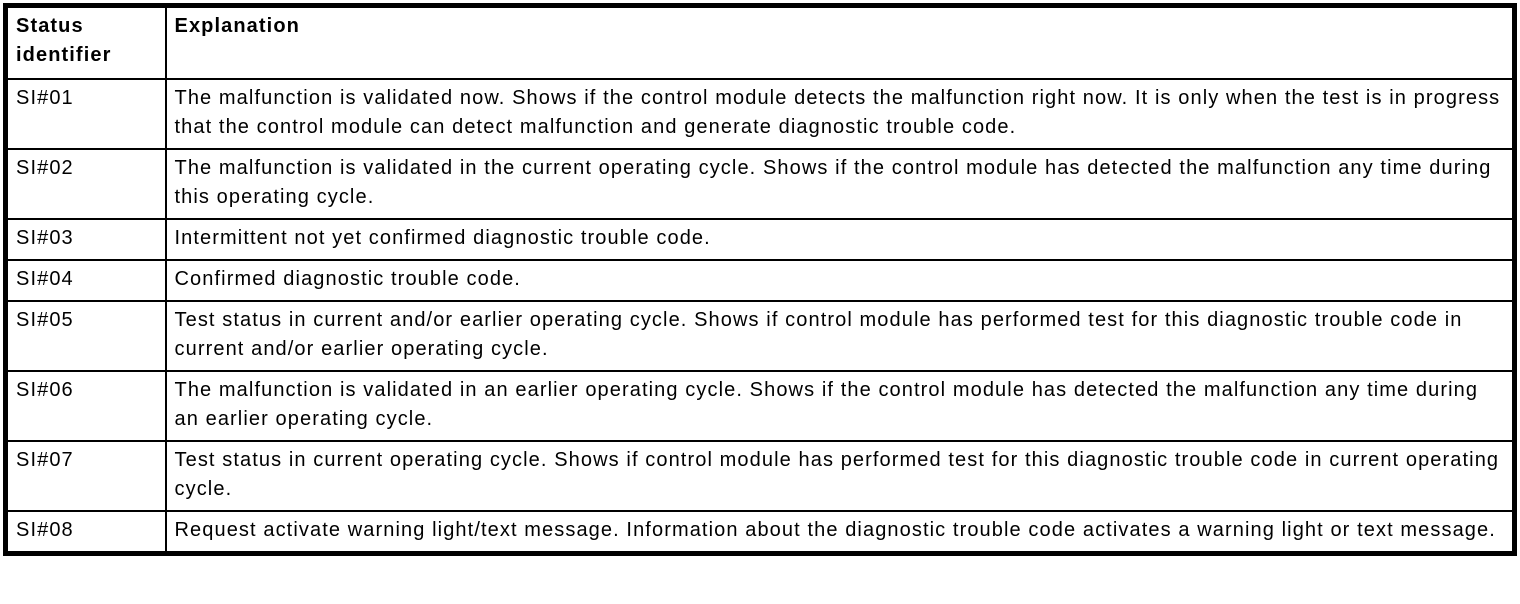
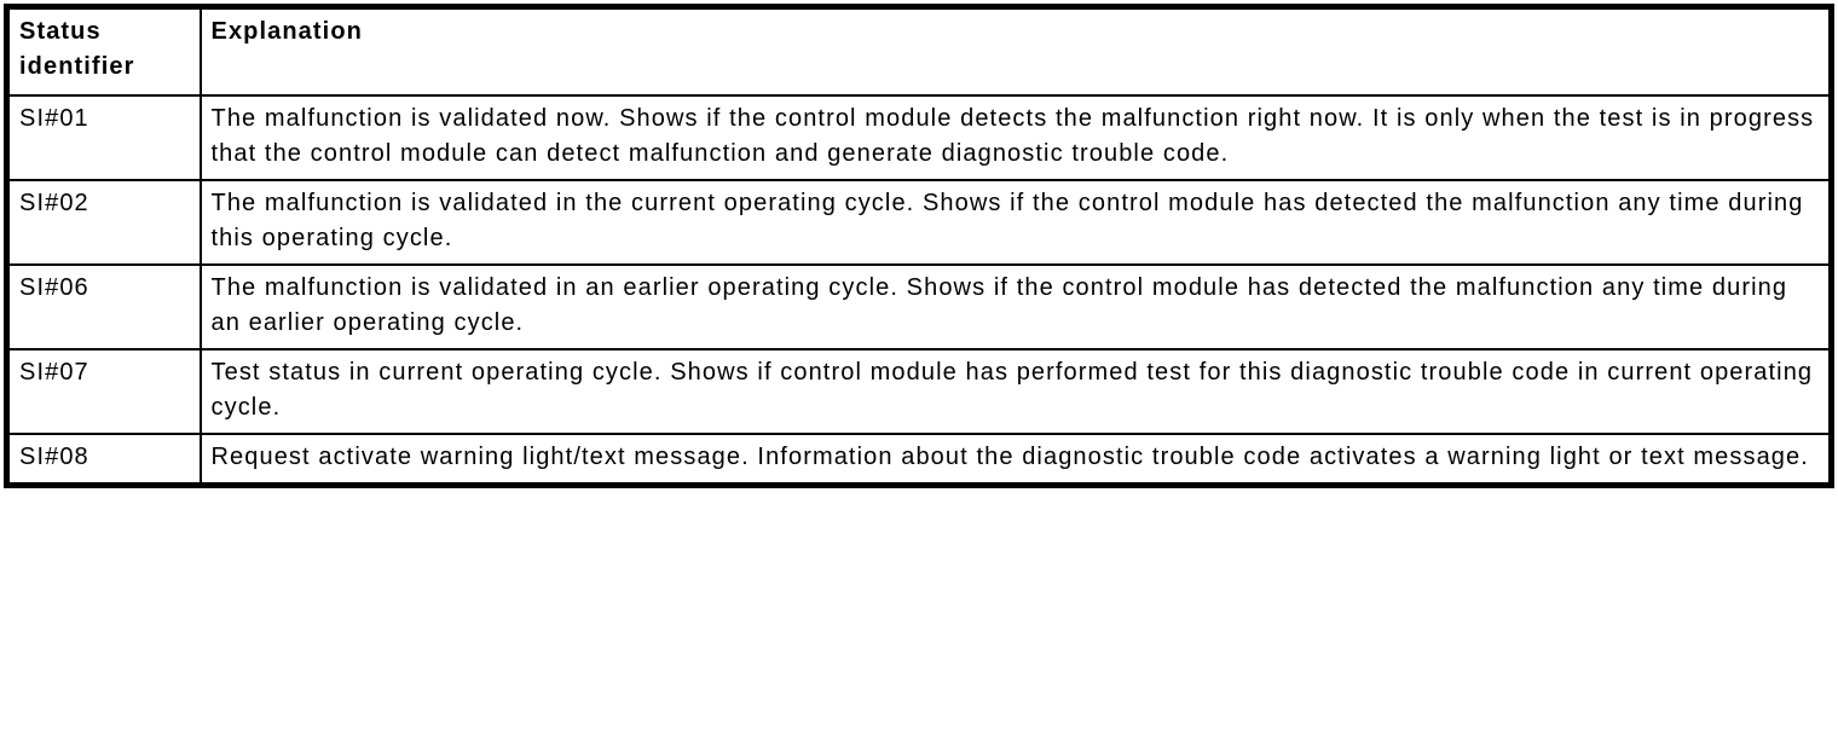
  Status identifier	Explanation
  SI#01	The malfunction is validated now. Shows if the control module detects the malfunction right now. It is only when the test is in progress that the control module can detect malfunction and generate diagnostic trouble code.
  SI#02	The malfunction is validated in the current operating cycle. Shows if the control module has detected the malfunction any time during this operating cycle.
- SI#03	Intermittent not yet confirmed diagnostic trouble code.
- SI#04	Confirmed diagnostic trouble code.
- SI#05	Test status in current and/or earlier operating cycle. Shows if control module has performed test for this diagnostic trouble code in current and/or earlier operating cycle.
  SI#06	The malfunction is validated in an earlier operating cycle. Shows if the control module has detected the malfunction any time during an earlier operating cycle.
  SI#07	Test status in current operating cycle. Shows if control module has performed test for this diagnostic trouble code in current operating cycle.
  SI#08	Request activate warning light/text message. Information about the diagnostic trouble code activates a warning light or text message.
